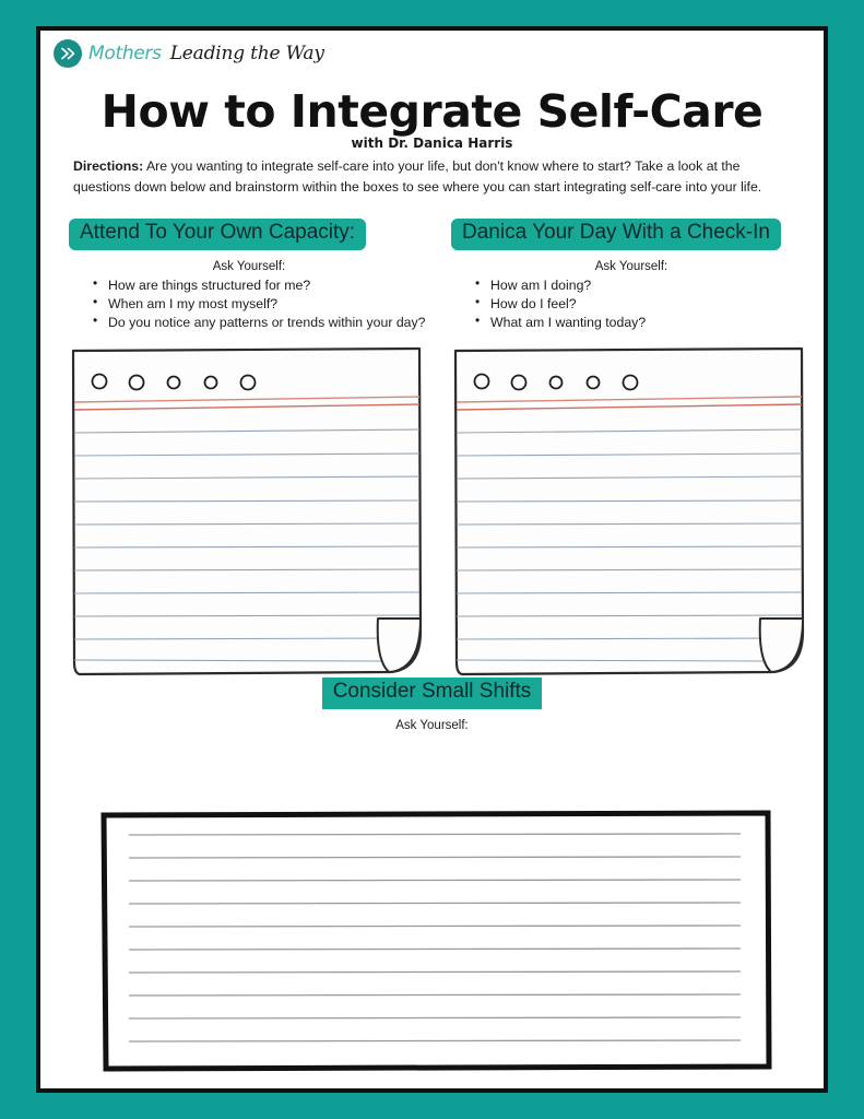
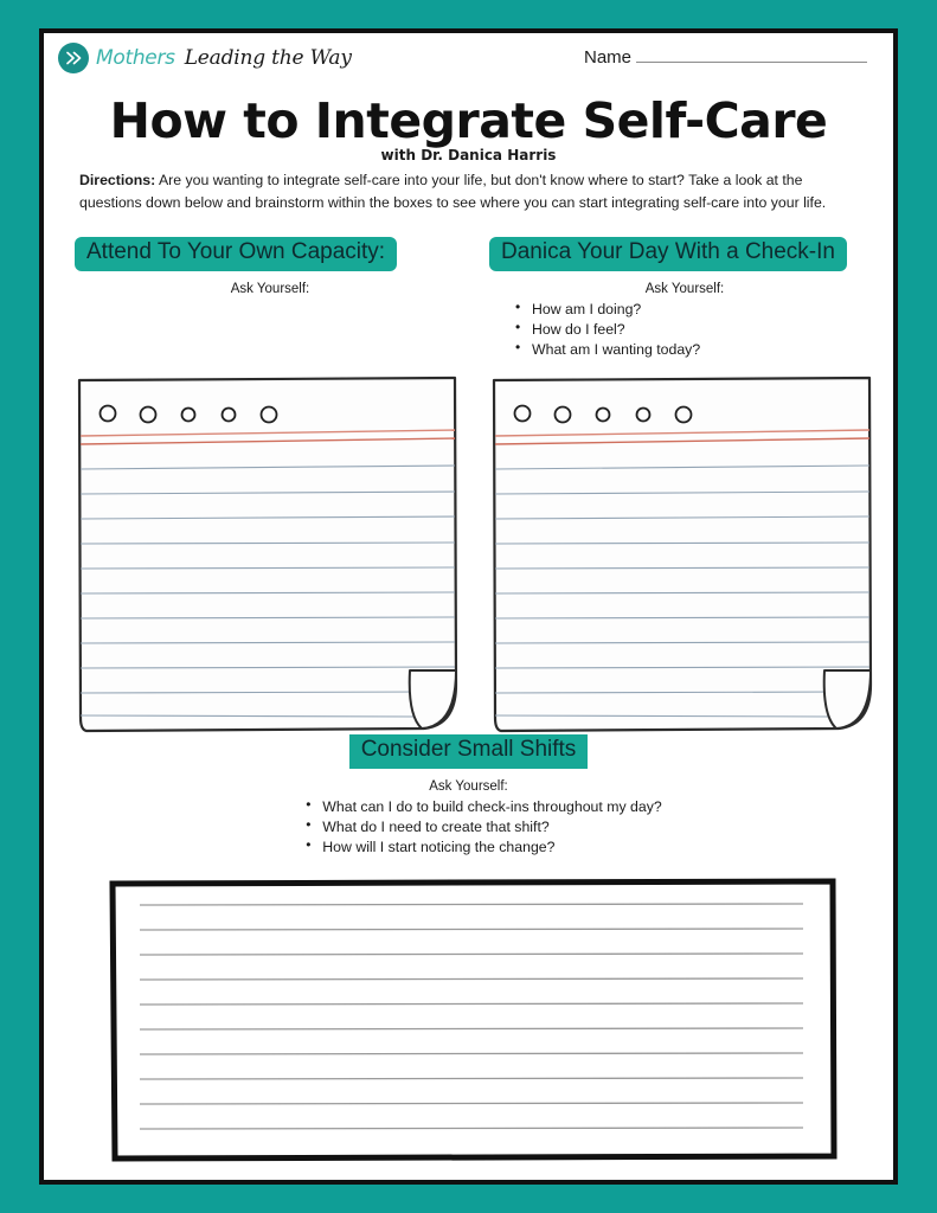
  Mothers
  Leading the Way
+ Name
  How to Integrate Self-Care
  with Dr. Danica Harris
  Directions: Are you wanting to integrate self-care into your life, but don't know where to start? Take a look at the questions down below and brainstorm within the boxes to see where you can start integrating self-care into your life.
  Attend To Your Own Capacity:
  Ask Yourself:
- How are things structured for me?
- When am I my most myself?
- Do you notice any patterns or trends within your day?
  Danica Your Day With a Check-In
  Ask Yourself:
  How am I doing?
  How do I feel?
  What am I wanting today?
  Consider Small Shifts
  Ask Yourself:
+ What can I do to build check-ins throughout my day?
+ What do I need to create that shift?
+ How will I start noticing the change?
